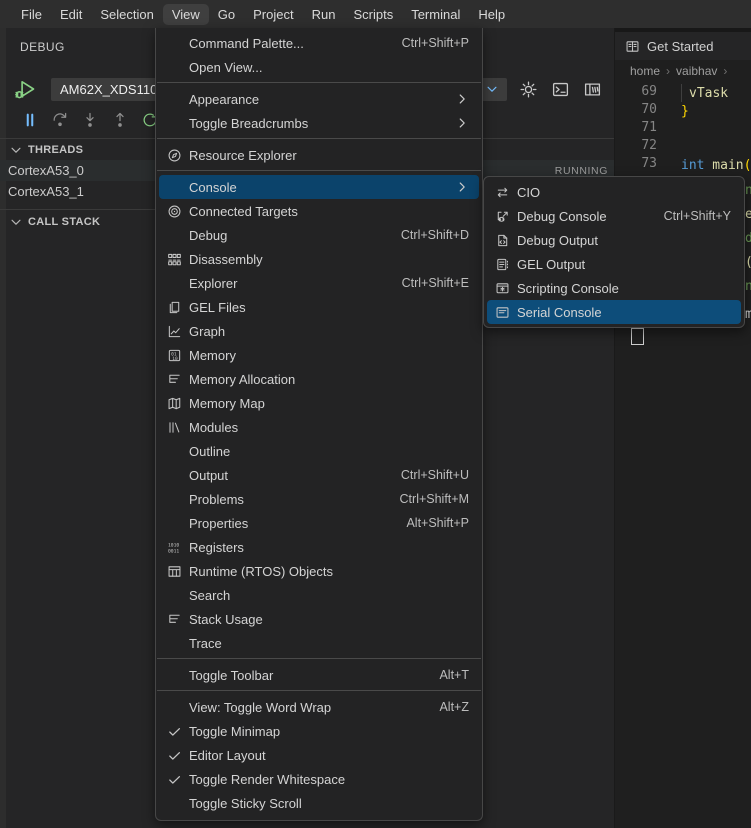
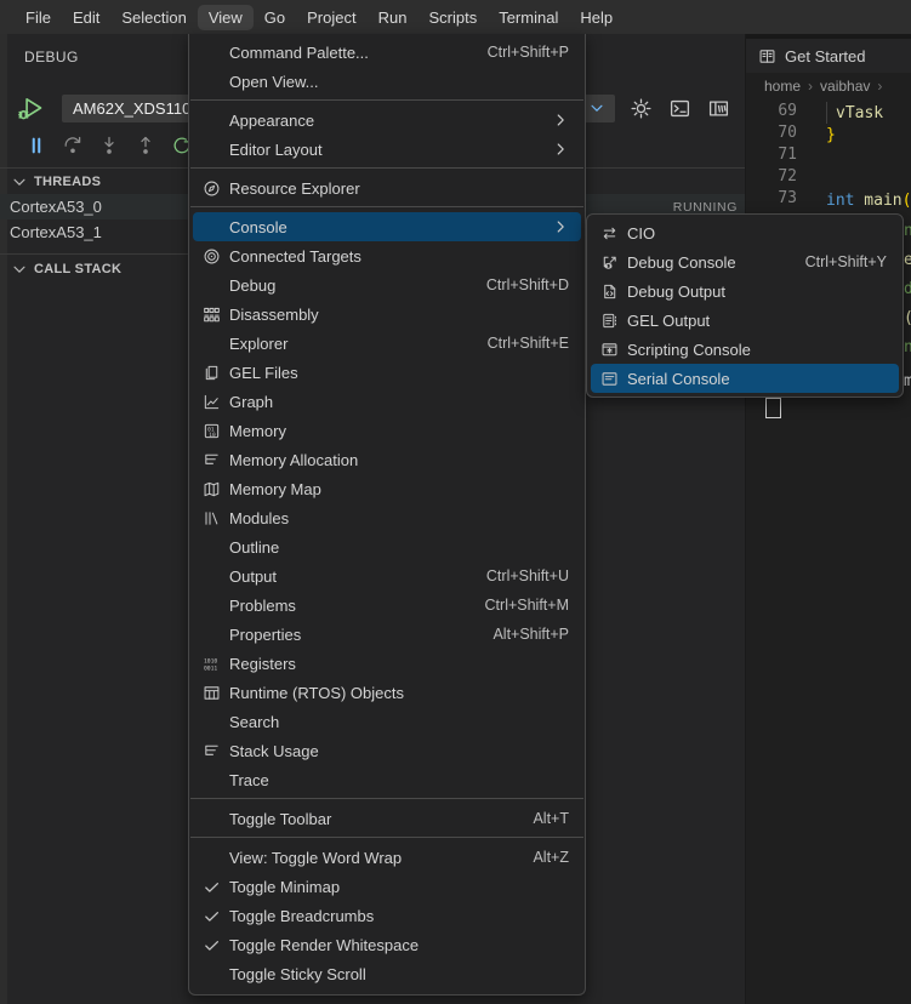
  DEBUG
  AM62X_XDS110
  THREADS
  CortexA53_0
  RUNNING
  CortexA53_1
  CALL STACK
  Get Started
  home
  ›
  vaibhav
  ›
  69
  vTask
  70
  }
  71
  72
  73
  int
  main
  (
  n
  e
  d
  (
  n
  m
  File
  Edit
  Selection
  View
  Go
  Project
  Run
  Scripts
  Terminal
  Help
  Command Palette...
  Ctrl+Shift+P
  Open View...
  Appearance
- Toggle Breadcrumbs
+ Editor Layout
  Resource Explorer
  Console
  Connected Targets
  Debug
  Ctrl+Shift+D
  Disassembly
  Explorer
  Ctrl+Shift+E
  GEL Files
  Graph
  Memory
  Memory Allocation
  Memory Map
  Modules
  Outline
  Output
  Ctrl+Shift+U
  Problems
  Ctrl+Shift+M
  Properties
  Alt+Shift+P
  Registers
  Runtime (RTOS) Objects
  Search
  Stack Usage
  Trace
  Toggle Toolbar
  Alt+T
  View: Toggle Word Wrap
  Alt+Z
  Toggle Minimap
- Editor Layout
+ Toggle Breadcrumbs
  Toggle Render Whitespace
  Toggle Sticky Scroll
  CIO
  Debug Console
  Ctrl+Shift+Y
  Debug Output
  GEL Output
  Scripting Console
  Serial Console
